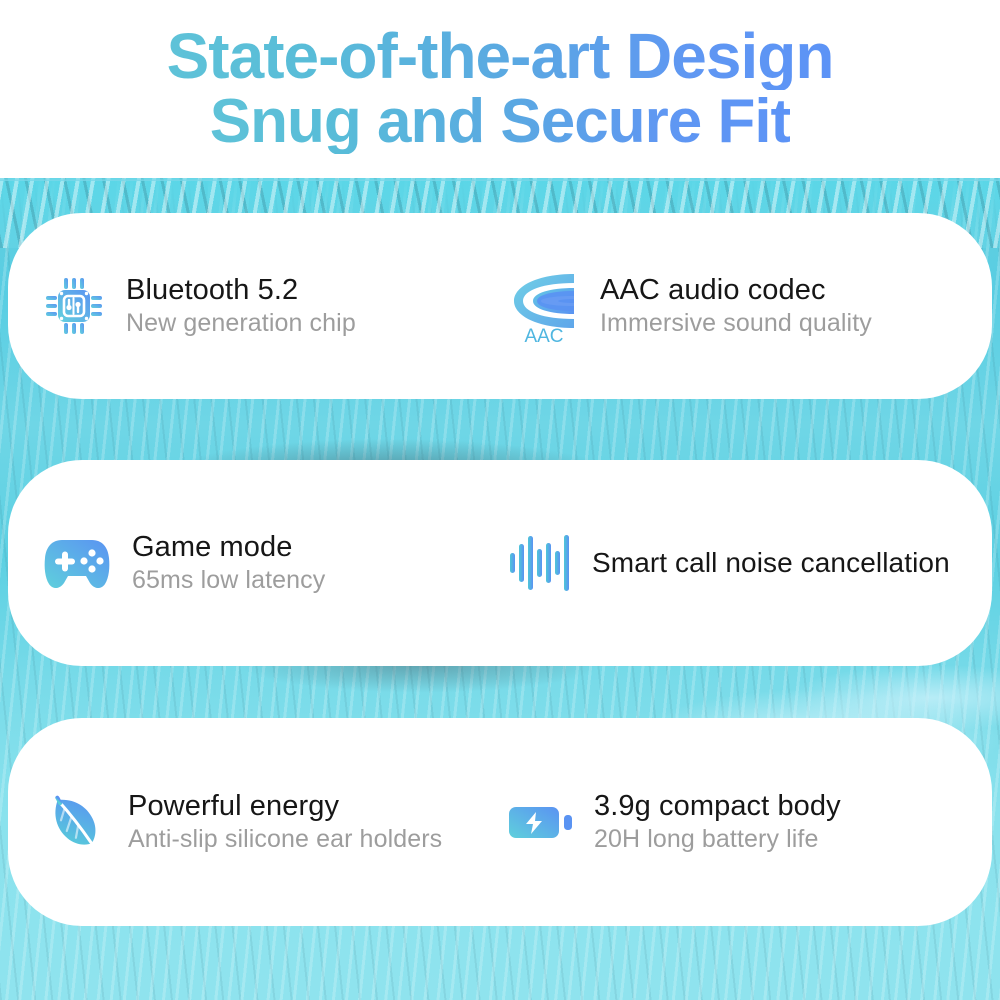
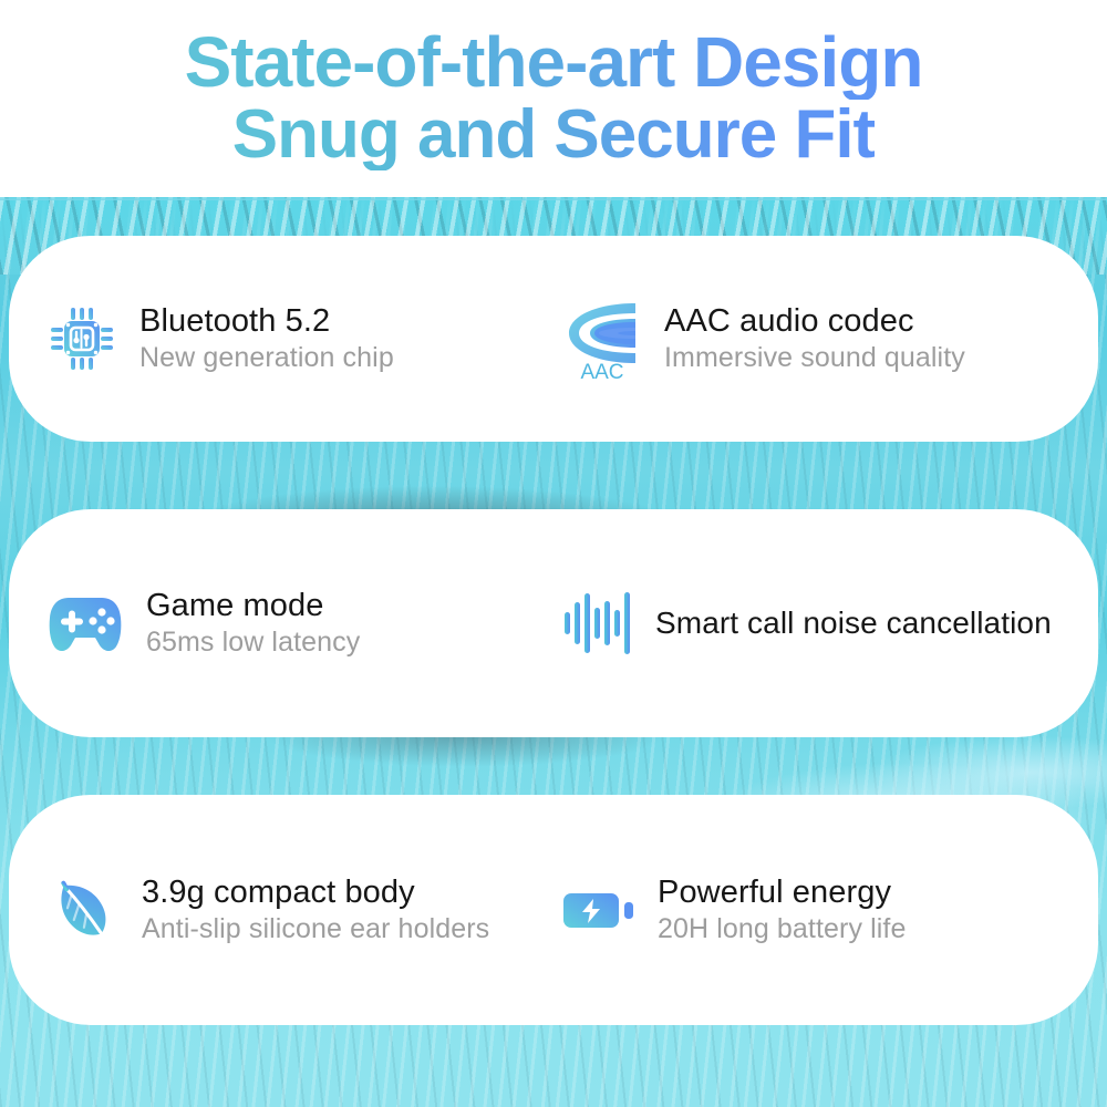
  State-of-the-art Design
  Snug and Secure Fit
  Bluetooth 5.2
  New generation chip
  AAC
  AAC audio codec
  Immersive sound quality
  Game mode
  65ms low latency
  Smart call noise cancellation
- Powerful energy
+ 3.9g compact body
  Anti-slip silicone ear holders
- 3.9g compact body
+ Powerful energy
  20H long battery life
